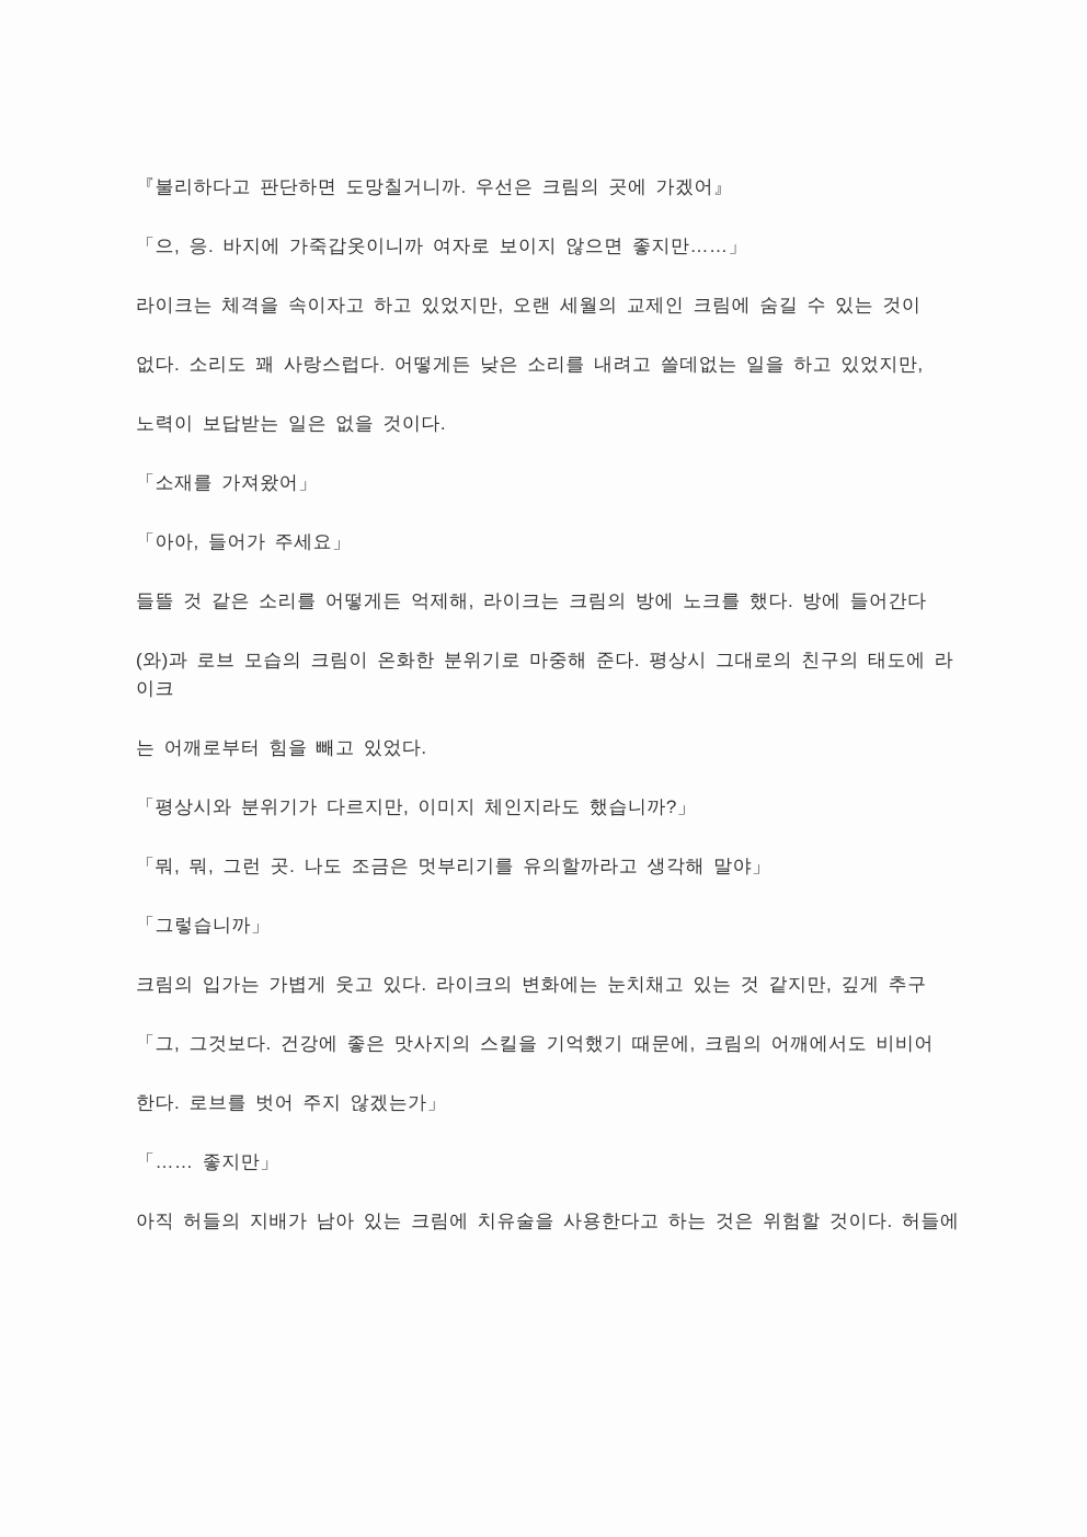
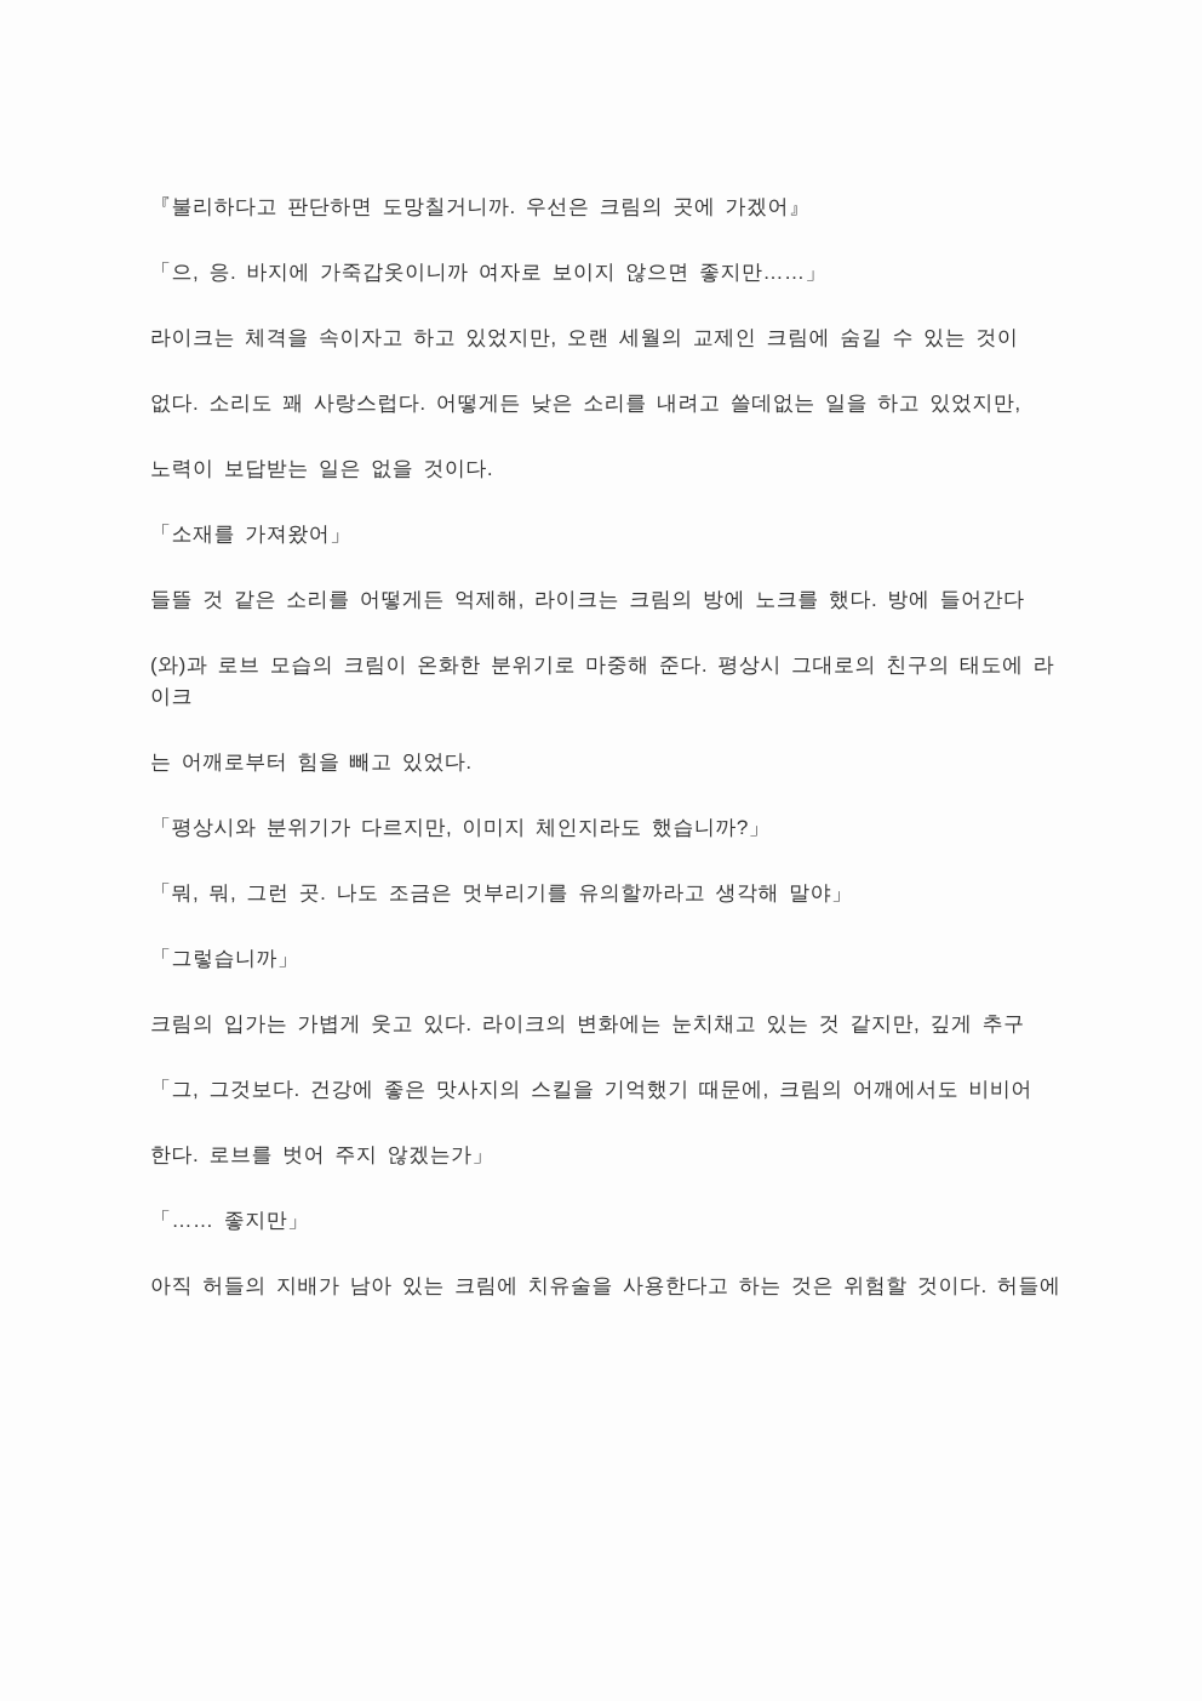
  『불리하다고 판단하면 도망칠거니까. 우선은 크림의 곳에 가겠어』
  「으, 응. 바지에 가죽갑옷이니까 여자로 보이지 않으면 좋지만……」
  라이크는 체격을 속이자고 하고 있었지만, 오랜 세월의 교제인 크림에 숨길 수 있는 것이
  없다. 소리도 꽤 사랑스럽다. 어떻게든 낮은 소리를 내려고 쓸데없는 일을 하고 있었지만,
  노력이 보답받는 일은 없을 것이다.
  「소재를 가져왔어」
- 「아아, 들어가 주세요」
  들뜰 것 같은 소리를 어떻게든 억제해, 라이크는 크림의 방에 노크를 했다. 방에 들어간다
  (와)과 로브 모습의 크림이 온화한 분위기로 마중해 준다. 평상시 그대로의 친구의 태도에 라
  이크
  는 어깨로부터 힘을 빼고 있었다.
  「평상시와 분위기가 다르지만, 이미지 체인지라도 했습니까?」
  「뭐, 뭐, 그런 곳. 나도 조금은 멋부리기를 유의할까라고 생각해 말야」
  「그렇습니까」
  크림의 입가는 가볍게 웃고 있다. 라이크의 변화에는 눈치채고 있는 것 같지만, 깊게 추구
  「그, 그것보다. 건강에 좋은 맛사지의 스킬을 기억했기 때문에, 크림의 어깨에서도 비비어
  한다. 로브를 벗어 주지 않겠는가」
  「…… 좋지만」
  아직 허들의 지배가 남아 있는 크림에 치유술을 사용한다고 하는 것은 위험할 것이다. 허들에
